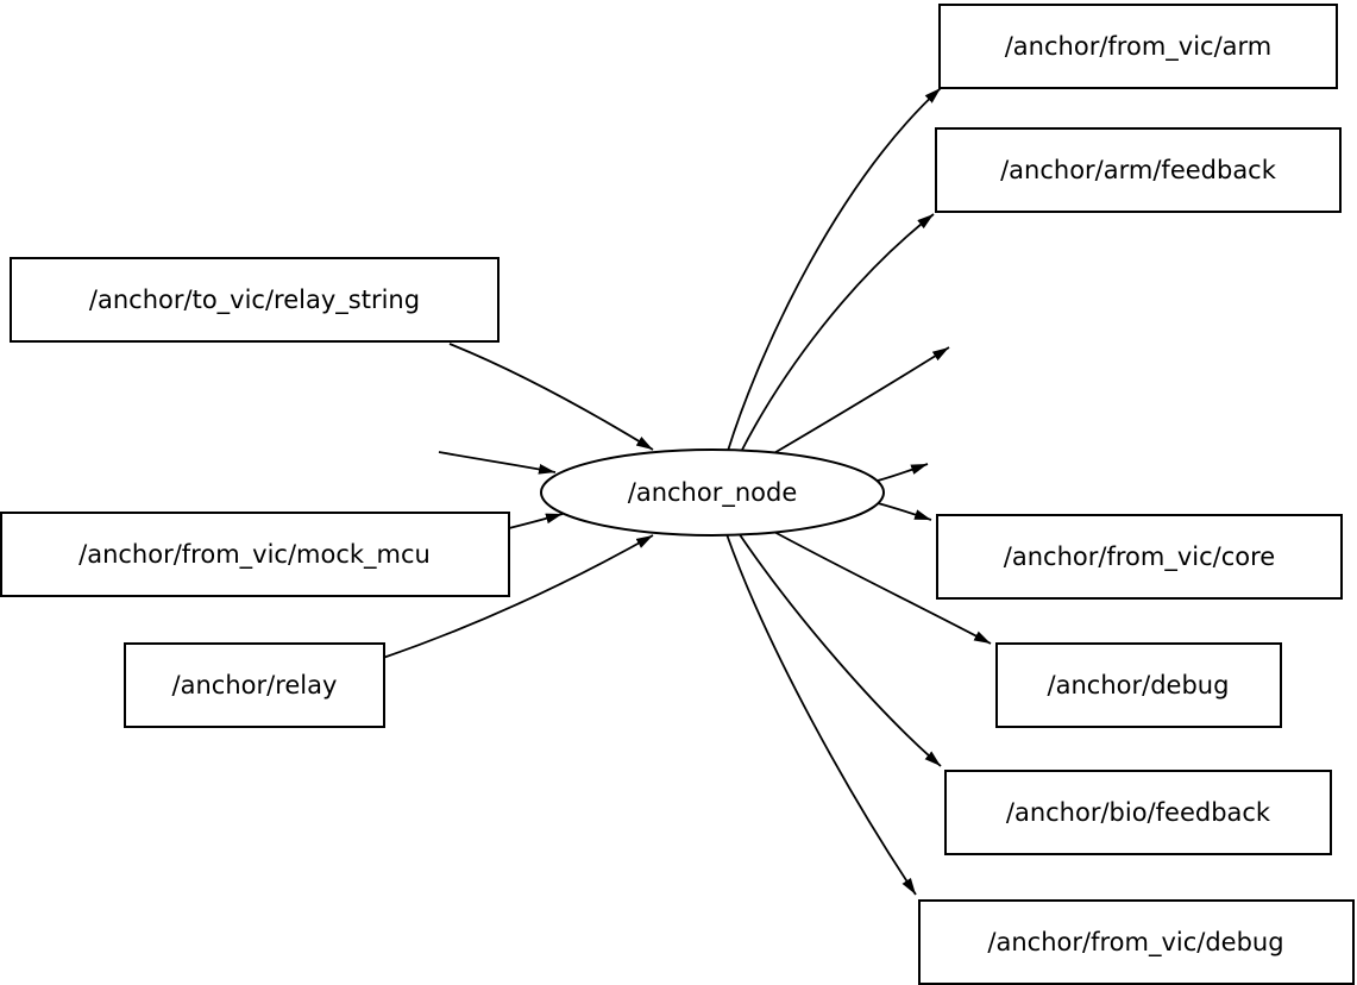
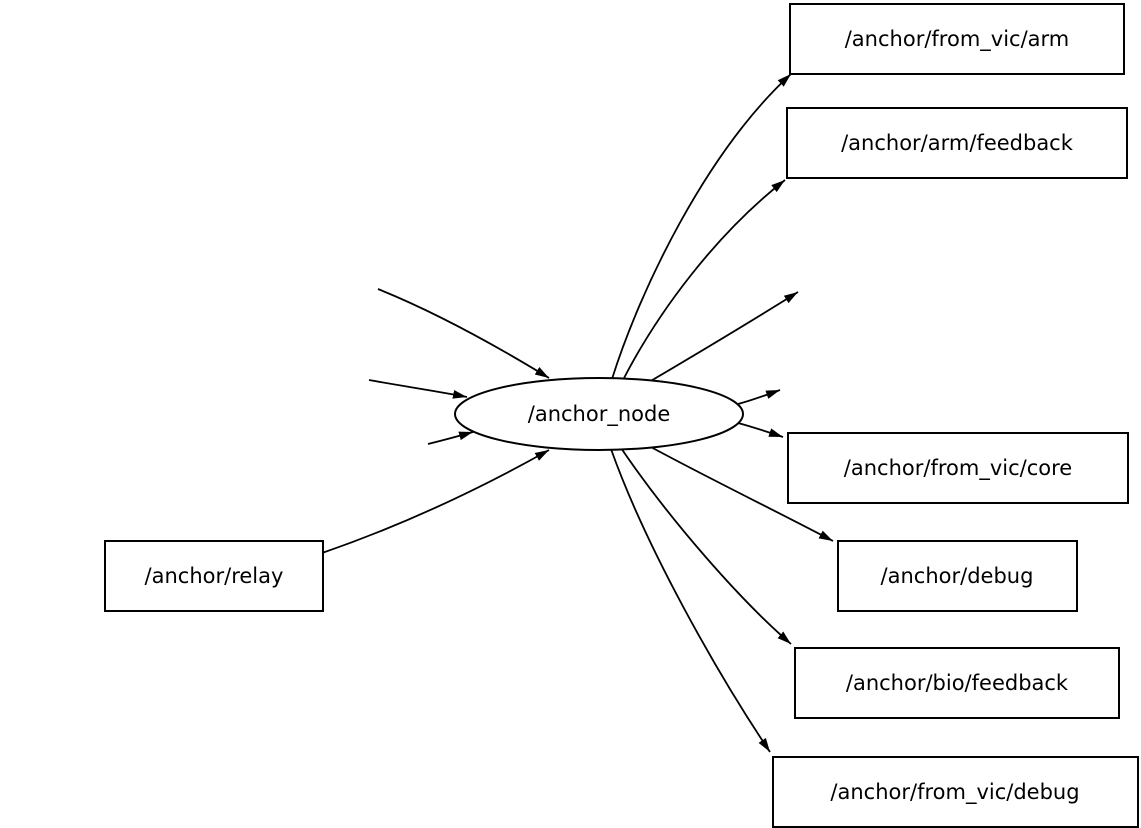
- /anchor/to_vic/relay_string
- /anchor/from_vic/mock_mcu
  /anchor/relay
  /anchor_node
  /anchor/from_vic/arm
  /anchor/arm/feedback
  /anchor/from_vic/core
  /anchor/debug
  /anchor/bio/feedback
  /anchor/from_vic/debug
